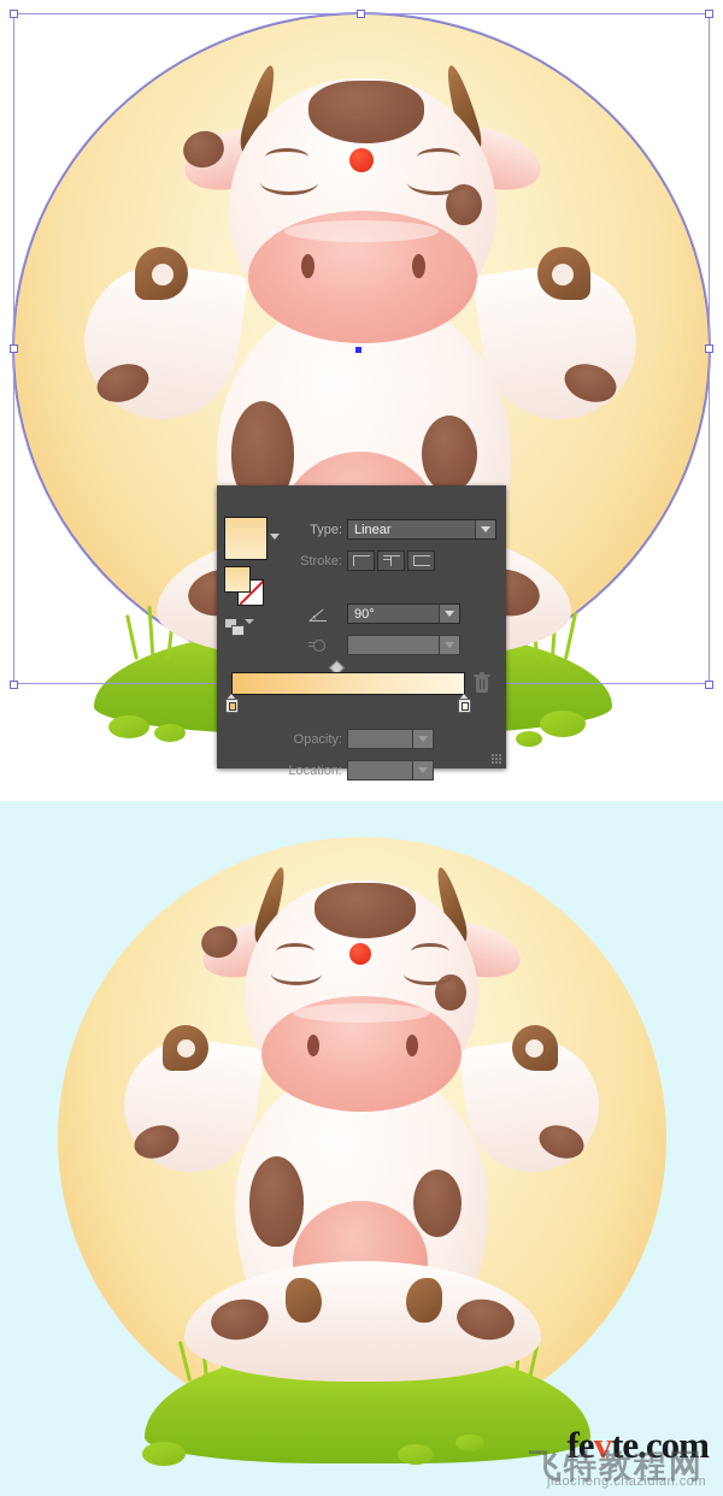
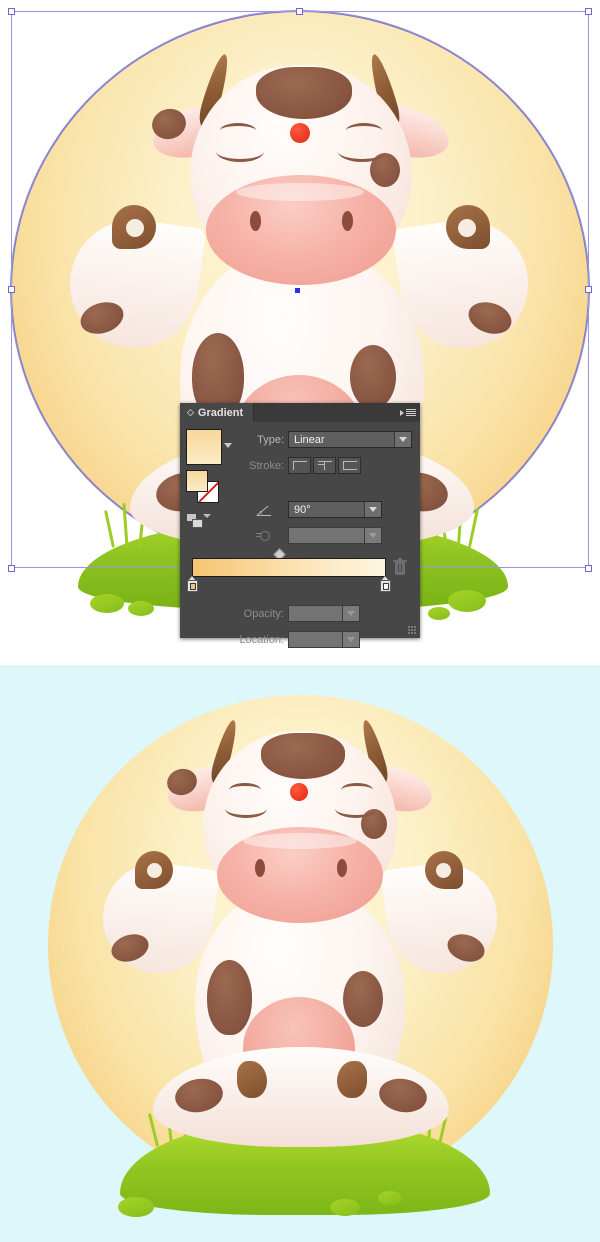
+ ◇
+ Gradient
  Type:
  Linear
  Stroke:
  90°
  Opacity:
  Location:
- fevte.com
- 飞特教程网
- jiaocheng.chazidian.com
